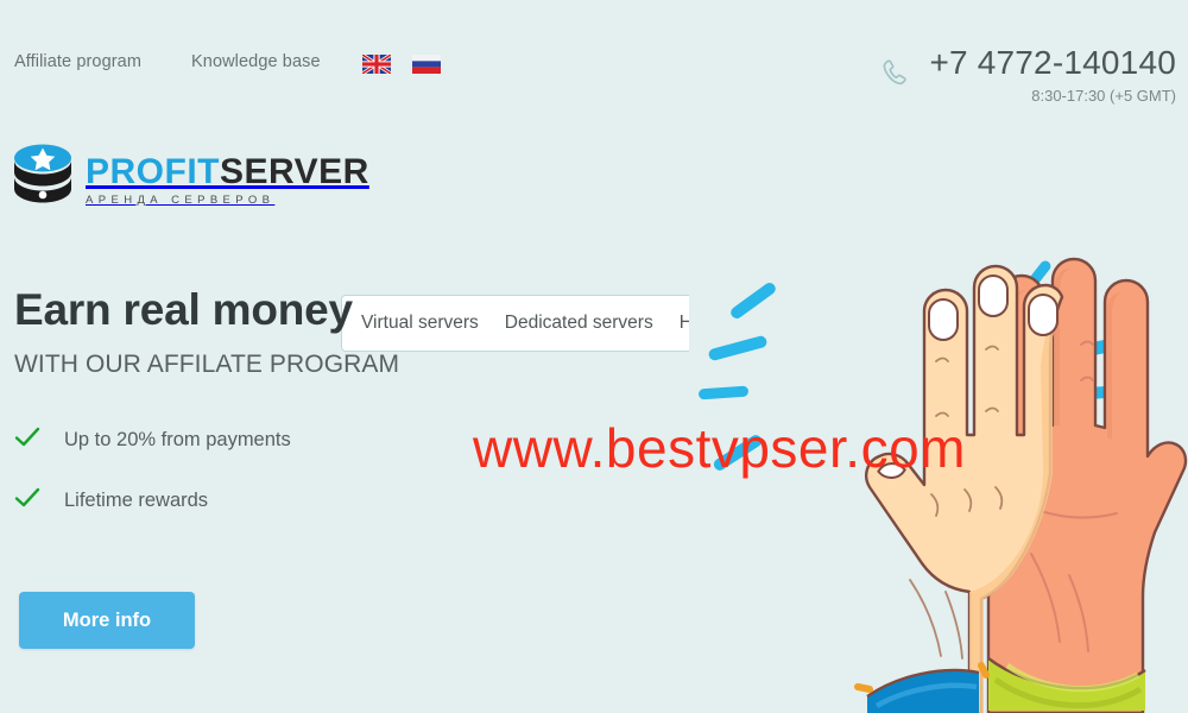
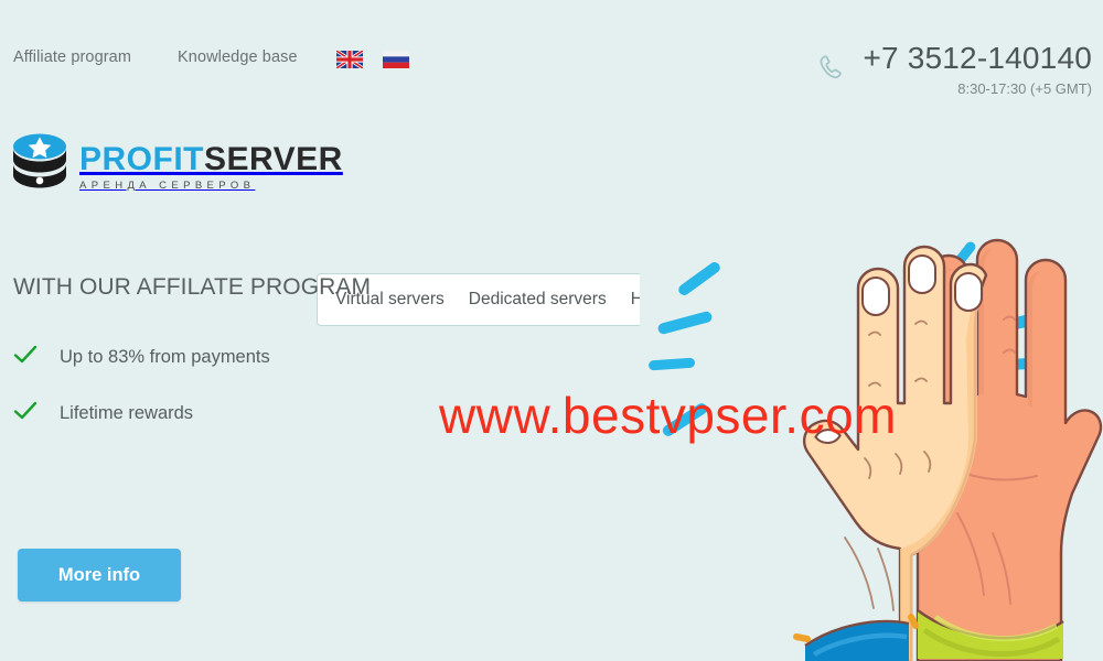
  Affiliate program
  Knowledge base
- +7 4772-140140
+ +7 3512-140140
  8:30-17:30 (+5 GMT)
  PROFITSERVER
  АРЕНДА СЕРВЕРОВ
  Virtual servers
  Dedicated servers
- Earn real money
  WITH OUR AFFILATE PROGRAM
- Up to 20% from payments
+ Up to 83% from payments
  Lifetime rewards
  More info
  www.bestvpser.com
